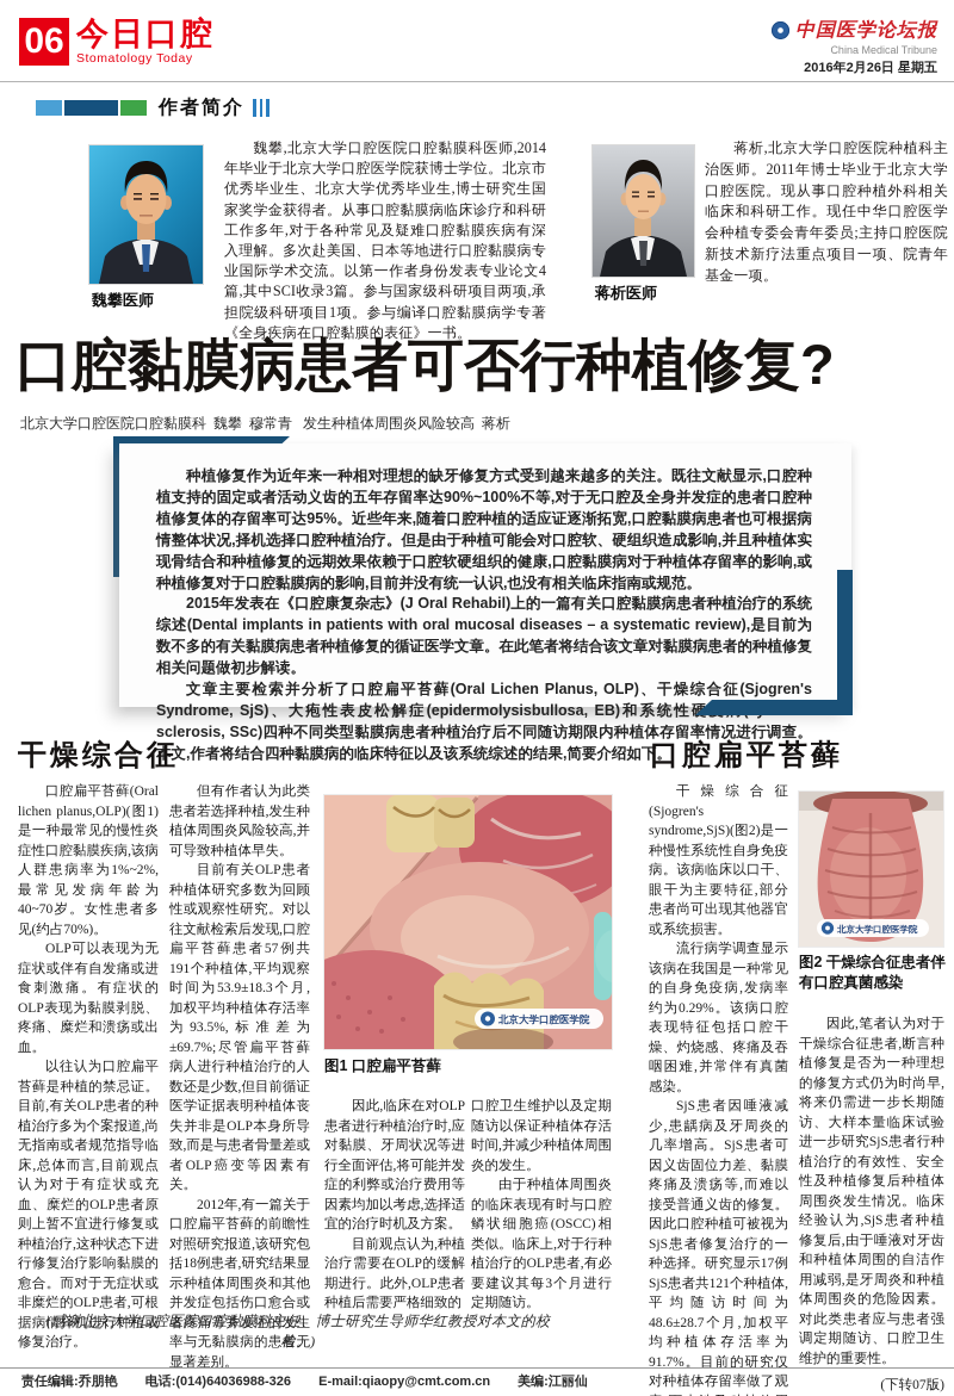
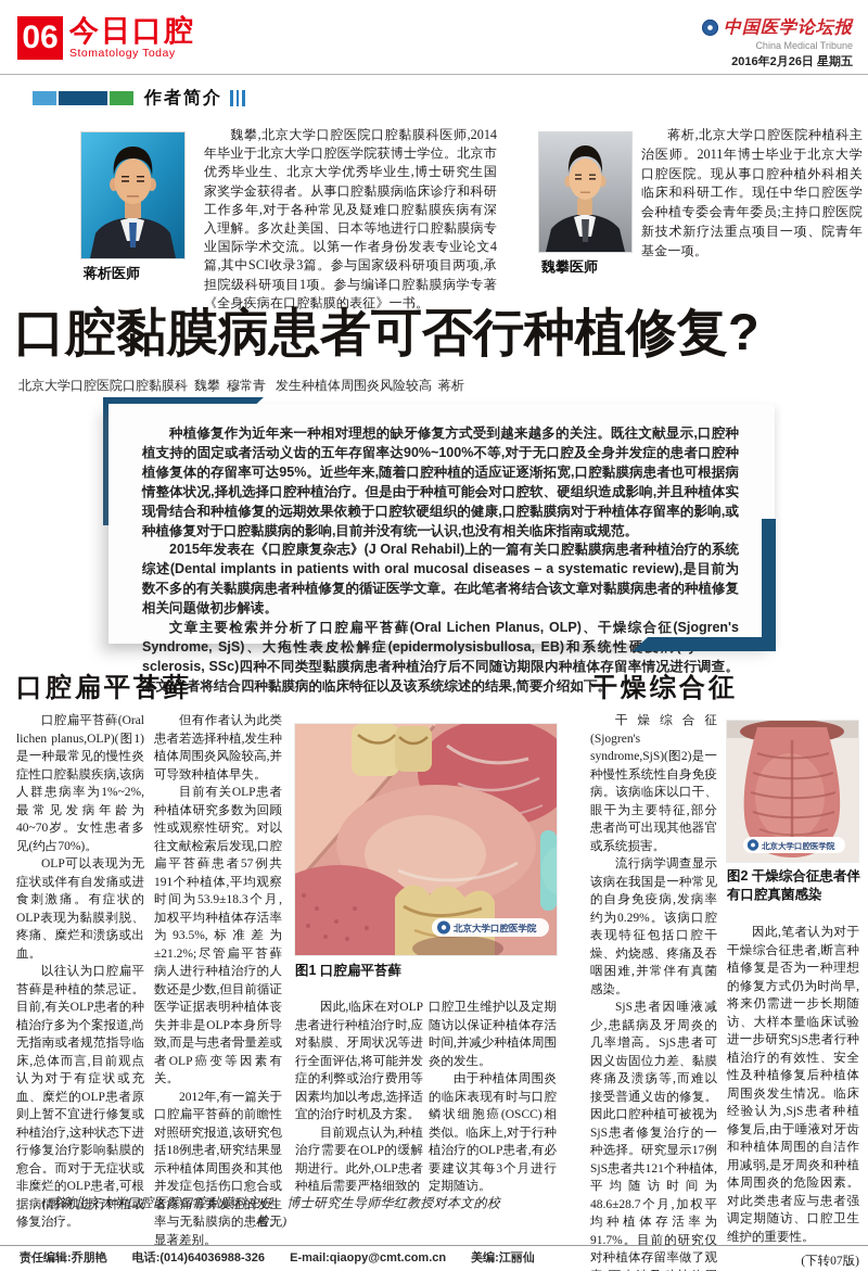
  06
  今日口腔
  Stomatology Today
  中国医学论坛报
  China Medical Tribune
  2016年2月26日 星期五
  作者简介
- 魏攀医师
+ 蒋析医师
  魏攀,北京大学口腔医院口腔黏膜科医师,2014年毕业于北京大学口腔医学院获博士学位。北京市优秀毕业生、北京大学优秀毕业生,博士研究生国家奖学金获得者。从事口腔黏膜病临床诊疗和科研工作多年,对于各种常见及疑难口腔黏膜疾病有深入理解。多次赴美国、日本等地进行口腔黏膜病专业国际学术交流。以第一作者身份发表专业论文4篇,其中SCI收录3篇。参与国家级科研项目两项,承担院级科研项目1项。参与编译口腔黏膜病学专著《全身疾病在口腔黏膜的表征》一书。
- 蒋析医师
+ 魏攀医师
  蒋析,北京大学口腔医院种植科主治医师。2011年博士毕业于北京大学口腔医院。现从事口腔种植外科相关临床和科研工作。现任中华口腔医学会种植专委会青年委员;主持口腔医院新技术新疗法重点项目一项、院青年基金一项。
  口腔黏膜病患者可否行种植修复?
  北京大学口腔医院口腔黏膜科 魏攀 穆常青 发生种植体周围炎风险较高 蒋析
  种植修复作为近年来一种相对理想的缺牙修复方式受到越来越多的关注。既往文献显示,口腔种植支持的固定或者活动义齿的五年存留率达90%~100%不等,对于无口腔及全身并发症的患者口腔种植修复体的存留率可达95%。近些年来,随着口腔种植的适应证逐渐拓宽,口腔黏膜病患者也可根据病情整体状况,择机选择口腔种植治疗。但是由于种植可能会对口腔软、硬组织造成影响,并且种植体实现骨结合和种植修复的远期效果依赖于口腔软硬组织的健康,口腔黏膜病对于种植体存留率的影响,或种植修复对于口腔黏膜病的影响,目前并没有统一认识,也没有相关临床指南或规范。
  2015年发表在《口腔康复杂志》(J Oral Rehabil)上的一篇有关口腔黏膜病患者种植治疗的系统综述(Dental implants in patients with oral mucosal diseases – a systematic review),是目前为数不多的有关黏膜病患者种植修复的循证医学文章。在此笔者将结合该文章对黏膜病患者的种植修复相关问题做初步解读。
  文章主要检索并分析了口腔扁平苔藓(Oral Lichen Planus, OLP)、干燥综合征(Sjogren's Syndrome, SjS)、大疱性表皮松解症(epidermolysisbullosa, EB)和系统性硬 sclerosis, SSc)四种不同类型黏膜病患者种植治疗后不同随访期限内种植体存留率情况进行调查。本文,作者将结合四种黏膜病的临床特征以及该系统综述的结果,简要介绍如下。
- 干燥综合征
+ 口腔扁平苔藓
  口腔扁平苔藓(Oral lichen planus,OLP)(图1)是一种最常见的慢性炎症性口腔黏膜疾病,该病人群患病率为1%~2%,最常见发病年龄为40~70岁。女性患者多见(约占70%)。
  OLP可以表现为无症状或伴有自发痛或进食刺激痛。有症状的OLP表现为黏膜剥脱、疼痛、糜烂和溃疡或出血。
  以往认为口腔扁平苔藓是种植的禁忌证。目前,有关OLP患者的种植治疗多为个案报道,尚无指南或者规范指导临床,总体而言,目前观点认为对于有症状或充血、糜烂的OLP患者原则上暂不宜进行修复或种植治疗,这种状态下进行修复治疗影响黏膜的愈合。而对于无症状或非糜烂的OLP患者,可根据病情择机进行种植或修复治疗。
  但有作者认为此类患者若选择种植,发生种植体周围炎风险较高,并可导致种植体早失。
- 目前有关OLP患者种植体研究多数为回顾性或观察性研究。对以往文献检索后发现,口腔扁平苔藓患者57例共191个种植体,平均观察时间为53.9±18.3个月,加权平均种植体存活率为93.5%,标准差为±69.7%;尽管扁平苔藓病人进行种植治疗的人数还是少数,但目前循证医学证据表明种植体丧失并非是OLP本身所导致,而是与患者骨量差或者OLP癌变等因素有关。
+ 目前有关OLP患者种植体研究多数为回顾性或观察性研究。对以往文献检索后发现,口腔扁平苔藓患者57例共191个种植体,平均观察时间为53.9±18.3个月,加权平均种植体存活率为93.5%,标准差为±21.2%;尽管扁平苔藓病人进行种植治疗的人数还是少数,但目前循证医学证据表明种植体丧失并非是OLP本身所导致,而是与患者骨量差或者OLP癌变等因素有关。
  2012年,有一篇关于口腔扁平苔藓的前瞻性对照研究报道,该研究包括18例患者,研究结果显示种植体周围炎和其他并发症包括伤口愈合或者疼痛等并发症的发生率与无黏膜病的患者无显著差别。
  北京大学口腔医学院
  图1 口腔扁平苔藓
  因此,临床在对OLP患者进行种植治疗时,应对黏膜、牙周状况等进行全面评估,将可能并发症的利弊或治疗费用等因素均加以考虑,选择适宜的治疗时机及方案。
  目前观点认为,种植治疗需要在OLP的缓解期进行。此外,OLP患者种植后需要严格细致的
  口腔卫生维护以及定期随访以保证种植体存活时间,并减少种植体周围炎的发生。
  由于种植体周围炎的临床表现有时与口腔鳞状细胞癌(OSCC)相类似。临床上,对于行种植治疗的OLP患者,有必要建议其每3个月进行定期随访。
- 口腔扁平苔藓
+ 干燥综合征
  干燥综合征(Sjogren's syndrome,SjS)(图2)是一种慢性系统性自身免疫病。该病临床以口干、眼干为主要特征,部分患者尚可出现其他器官或系统损害。
  流行病学调查显示该病在我国是一种常见的自身免疫病,发病率约为0.29%。该病口腔表现特征包括口腔干燥、灼烧感、疼痛及吞咽困难,并常伴有真菌感染。
  SjS患者因唾液减少,患龋病及牙周炎的几率增高。SjS患者可因义齿固位力差、黏膜疼痛及溃疡等,而难以接受普通义齿的修复。因此口腔种植可被视为SjS患者修复治疗的一种选择。研究显示17例SjS患者共121个种植体,平均随访时间为48.6±28.7个月,加权平均种植体存活率为91.7%。目前的研究仅对种植体存留率做了观
  北京大学口腔医学院
  图2 干燥综合征患者伴有口腔真菌感染
  因此,笔者认为对于干燥综合征患者,断言种植修复是否为一种理想的修复方式仍为时尚早,将来仍需进一步长期随访、大样本量临床试验进一步研究SjS患者行种植治疗的有效性、安全性及种植修复后种植体周围炎发生情况。临床经验认为,SjS患者种植修复后,由于唾液对牙齿和种植体周围的自洁作用减弱,是牙周炎和种植体周围炎的危险因素。对此类患者应与患者强调定期随访、口腔卫生维护的重要性。
  (下转07版)
  (感谢北京大学口腔医院口腔黏膜科主任、博士研究生导师华红教授对本文的校检。)
  责任编辑:乔朋艳 电话:(014)64036988-326 E-mail:qiaopy@cmt.com.cn 美编:江丽仙
